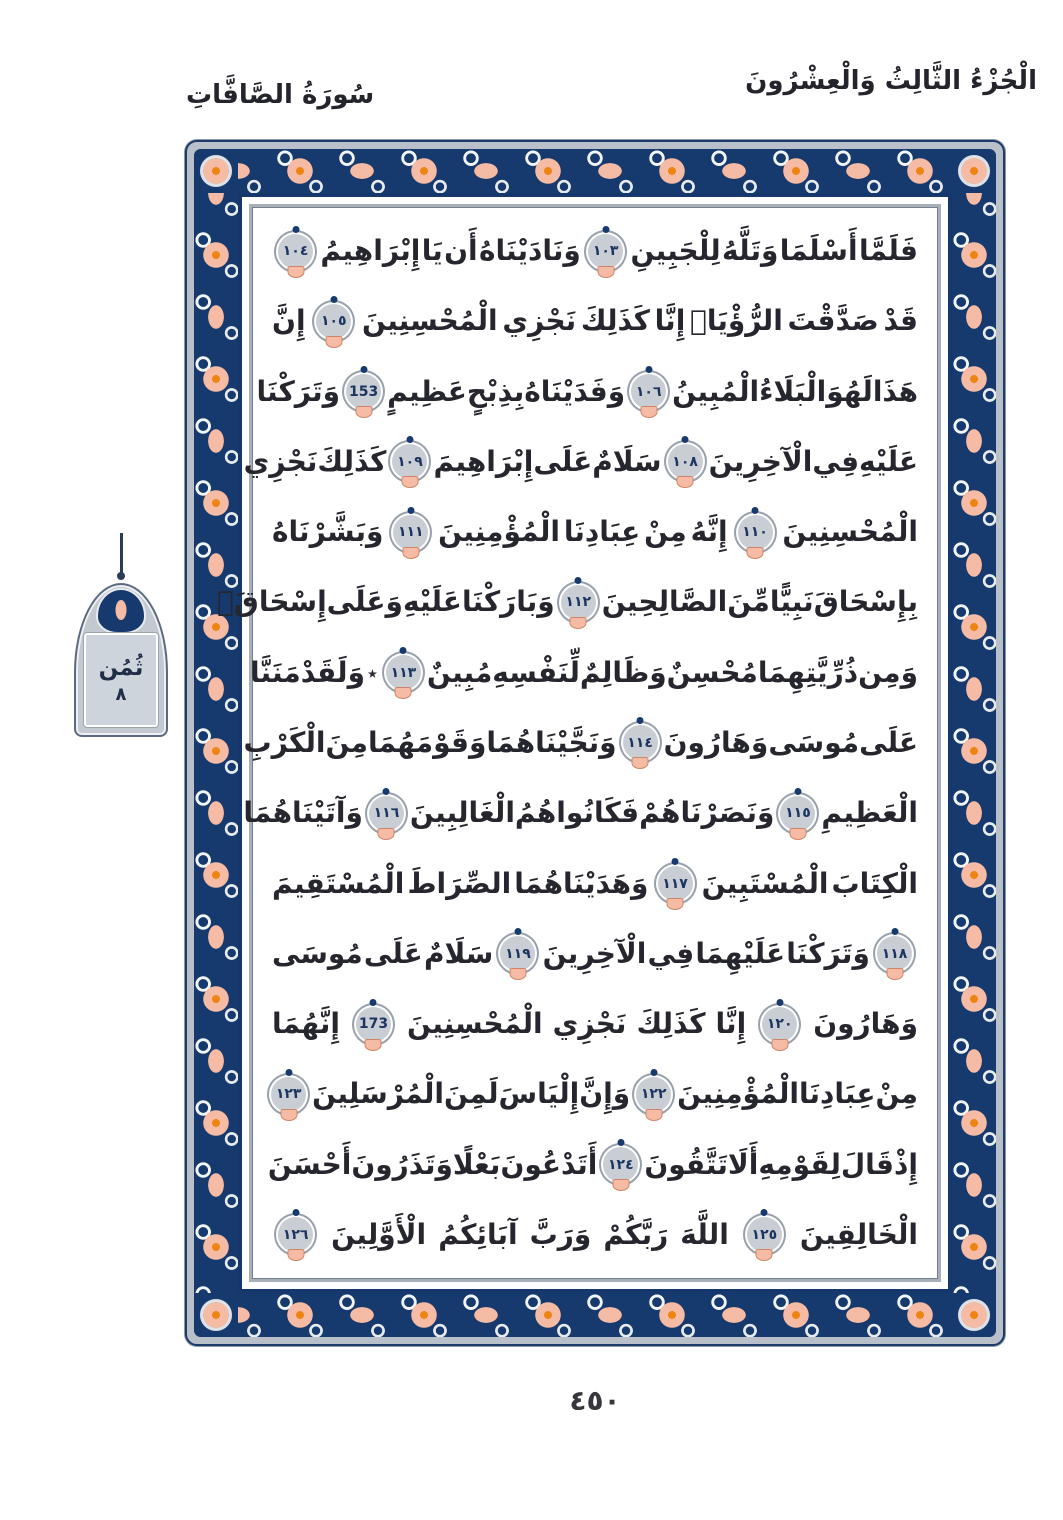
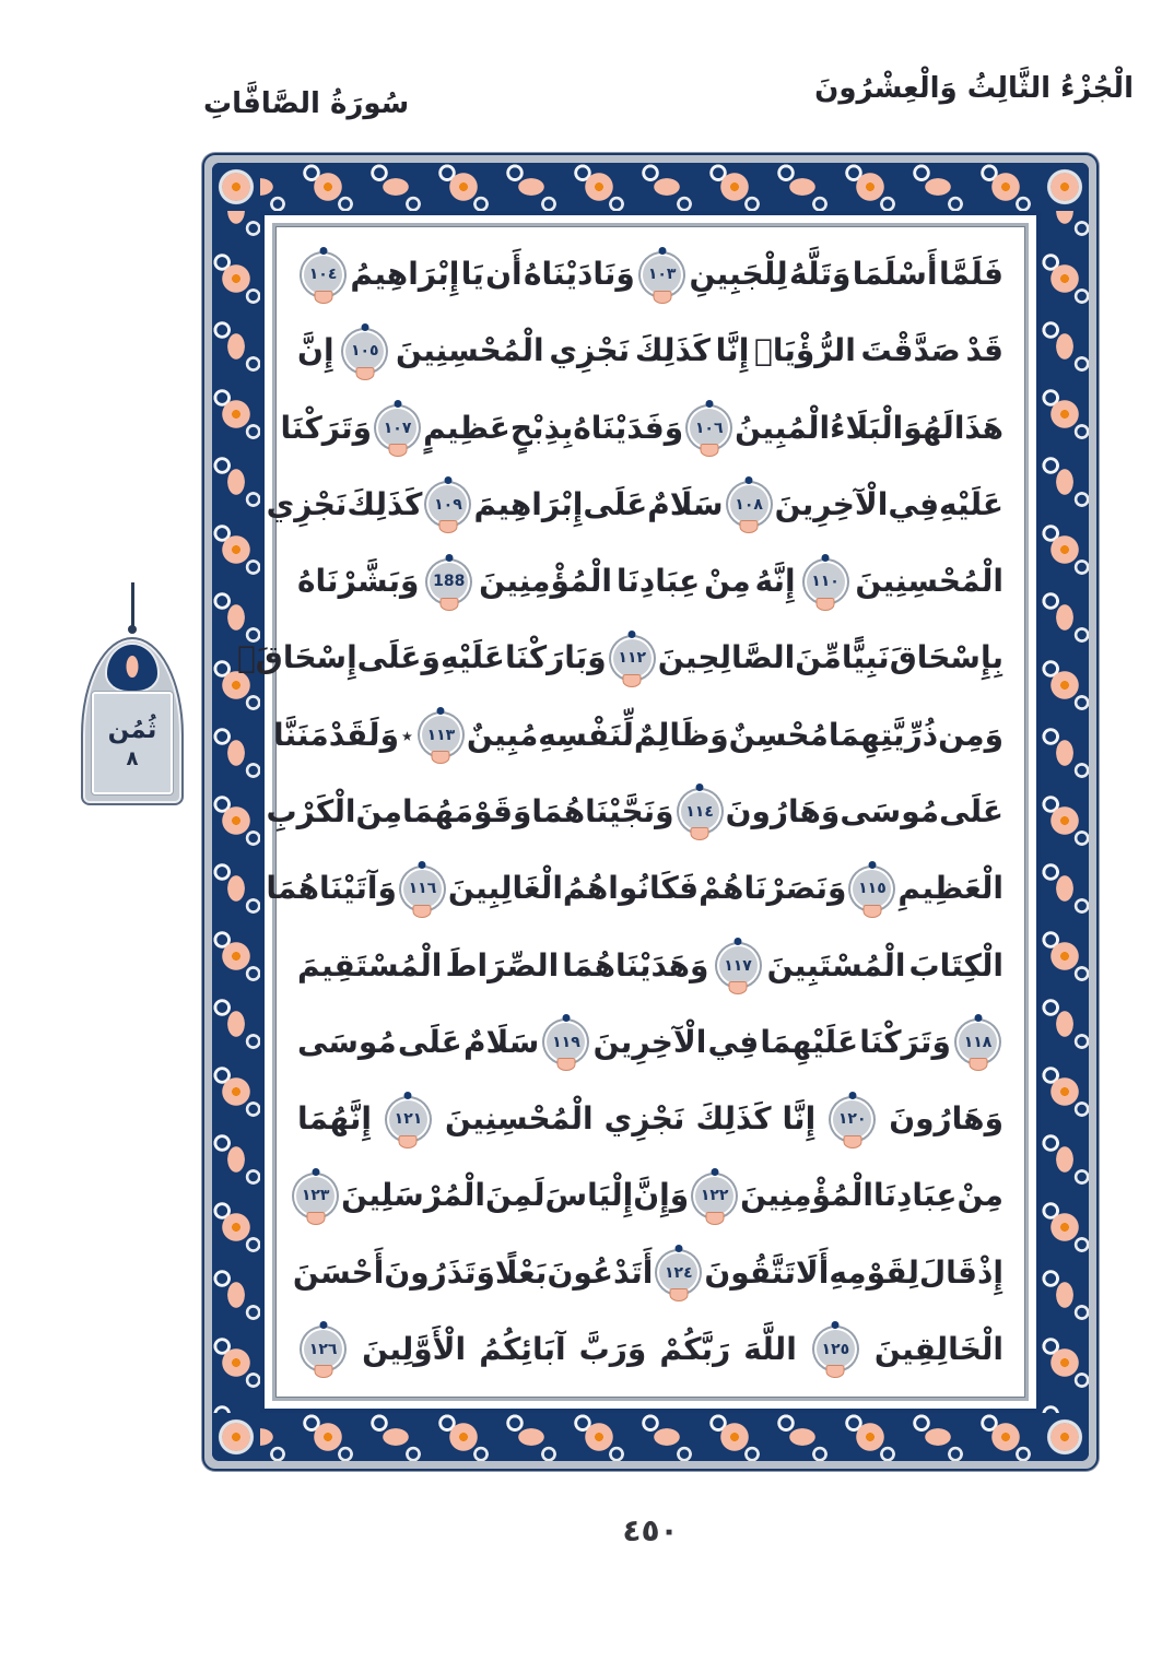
  الْجُزْءُ الثَّالِثُ وَالْعِشْرُونَ
  سُورَةُ الصَّافَّاتِ
  فَلَمَّا
  أَسْلَمَا
  وَتَلَّهُ
  لِلْجَبِينِ
  ١٠٣
  وَنَادَيْنَاهُ
  أَن
  يَا
  إِبْرَاهِيمُ
  ١٠٤
  قَدْ
  صَدَّقْتَ
  الرُّؤْيَاۚ
  إِنَّا
  كَذَلِكَ
  نَجْزِي
  الْمُحْسِنِينَ
  ١٠٥
  إِنَّ
  هَذَا
  لَهُوَ
  الْبَلَاءُ
  الْمُبِينُ
  ١٠٦
  وَفَدَيْنَاهُ
  بِذِبْحٍ
  عَظِيمٍ
- 153
+ ١٠٧
  وَتَرَكْنَا
  عَلَيْهِ
  فِي
  الْآخِرِينَ
  ١٠٨
  سَلَامٌ
  عَلَى
  إِبْرَاهِيمَ
  ١٠٩
  كَذَلِكَ
  نَجْزِي
  الْمُحْسِنِينَ
  ١١٠
  إِنَّهُ
  مِنْ
  عِبَادِنَا
  الْمُؤْمِنِينَ
- ١١١
+ 188
  وَبَشَّرْنَاهُ
  بِإِسْحَاقَ
  نَبِيًّا
  مِّنَ
  الصَّالِحِينَ
  ١١٢
  وَبَارَكْنَا
  عَلَيْهِ
  وَعَلَى
  إِسْحَاقَۚ
  وَمِن
  ذُرِّيَّتِهِمَا
  مُحْسِنٌ
  وَظَالِمٌ
  لِّنَفْسِهِ
  مُبِينٌ
  ١١٣
  ٭
  وَلَقَدْ
  مَنَنَّا
  عَلَى
  مُوسَى
  وَهَارُونَ
  ١١٤
  وَنَجَّيْنَاهُمَا
  وَقَوْمَهُمَا
  مِنَ
  الْكَرْبِ
  الْعَظِيمِ
  ١١٥
  وَنَصَرْنَاهُمْ
  فَكَانُوا
  هُمُ
  الْغَالِبِينَ
  ١١٦
  وَآتَيْنَاهُمَا
  الْكِتَابَ
  الْمُسْتَبِينَ
  ١١٧
  وَهَدَيْنَاهُمَا
  الصِّرَاطَ
  الْمُسْتَقِيمَ
  ١١٨
  وَتَرَكْنَا
  عَلَيْهِمَا
  فِي
  الْآخِرِينَ
  ١١٩
  سَلَامٌ
  عَلَى
  مُوسَى
  وَهَارُونَ
  ١٢٠
  إِنَّا
  كَذَلِكَ
  نَجْزِي
  الْمُحْسِنِينَ
- 173
+ ١٢١
  إِنَّهُمَا
  مِنْ
  عِبَادِنَا
  الْمُؤْمِنِينَ
  ١٢٢
  وَإِنَّ
  إِلْيَاسَ
  لَمِنَ
  الْمُرْسَلِينَ
  ١٢٣
  إِذْ
  قَالَ
  لِقَوْمِهِ
  أَلَا
  تَتَّقُونَ
  ١٢٤
  أَتَدْعُونَ
  بَعْلًا
  وَتَذَرُونَ
  أَحْسَنَ
  الْخَالِقِينَ
  ١٢٥
  اللَّهَ
  رَبَّكُمْ
  وَرَبَّ
  آبَائِكُمُ
  الْأَوَّلِينَ
  ١٢٦
  ثُمُن
  ٨
  ٤٥٠
